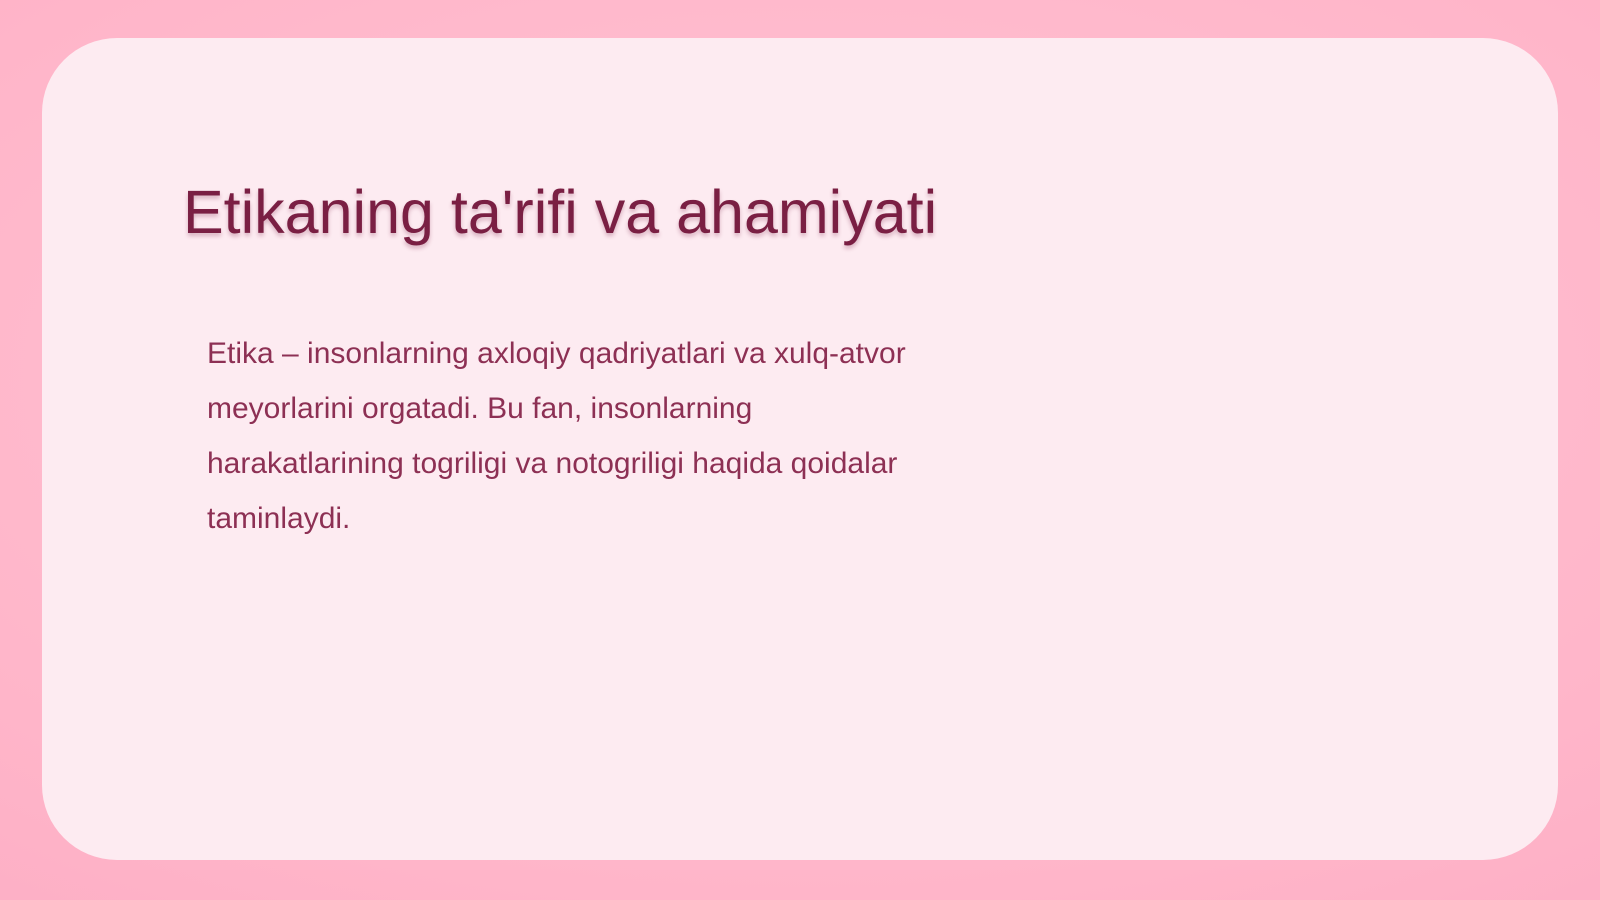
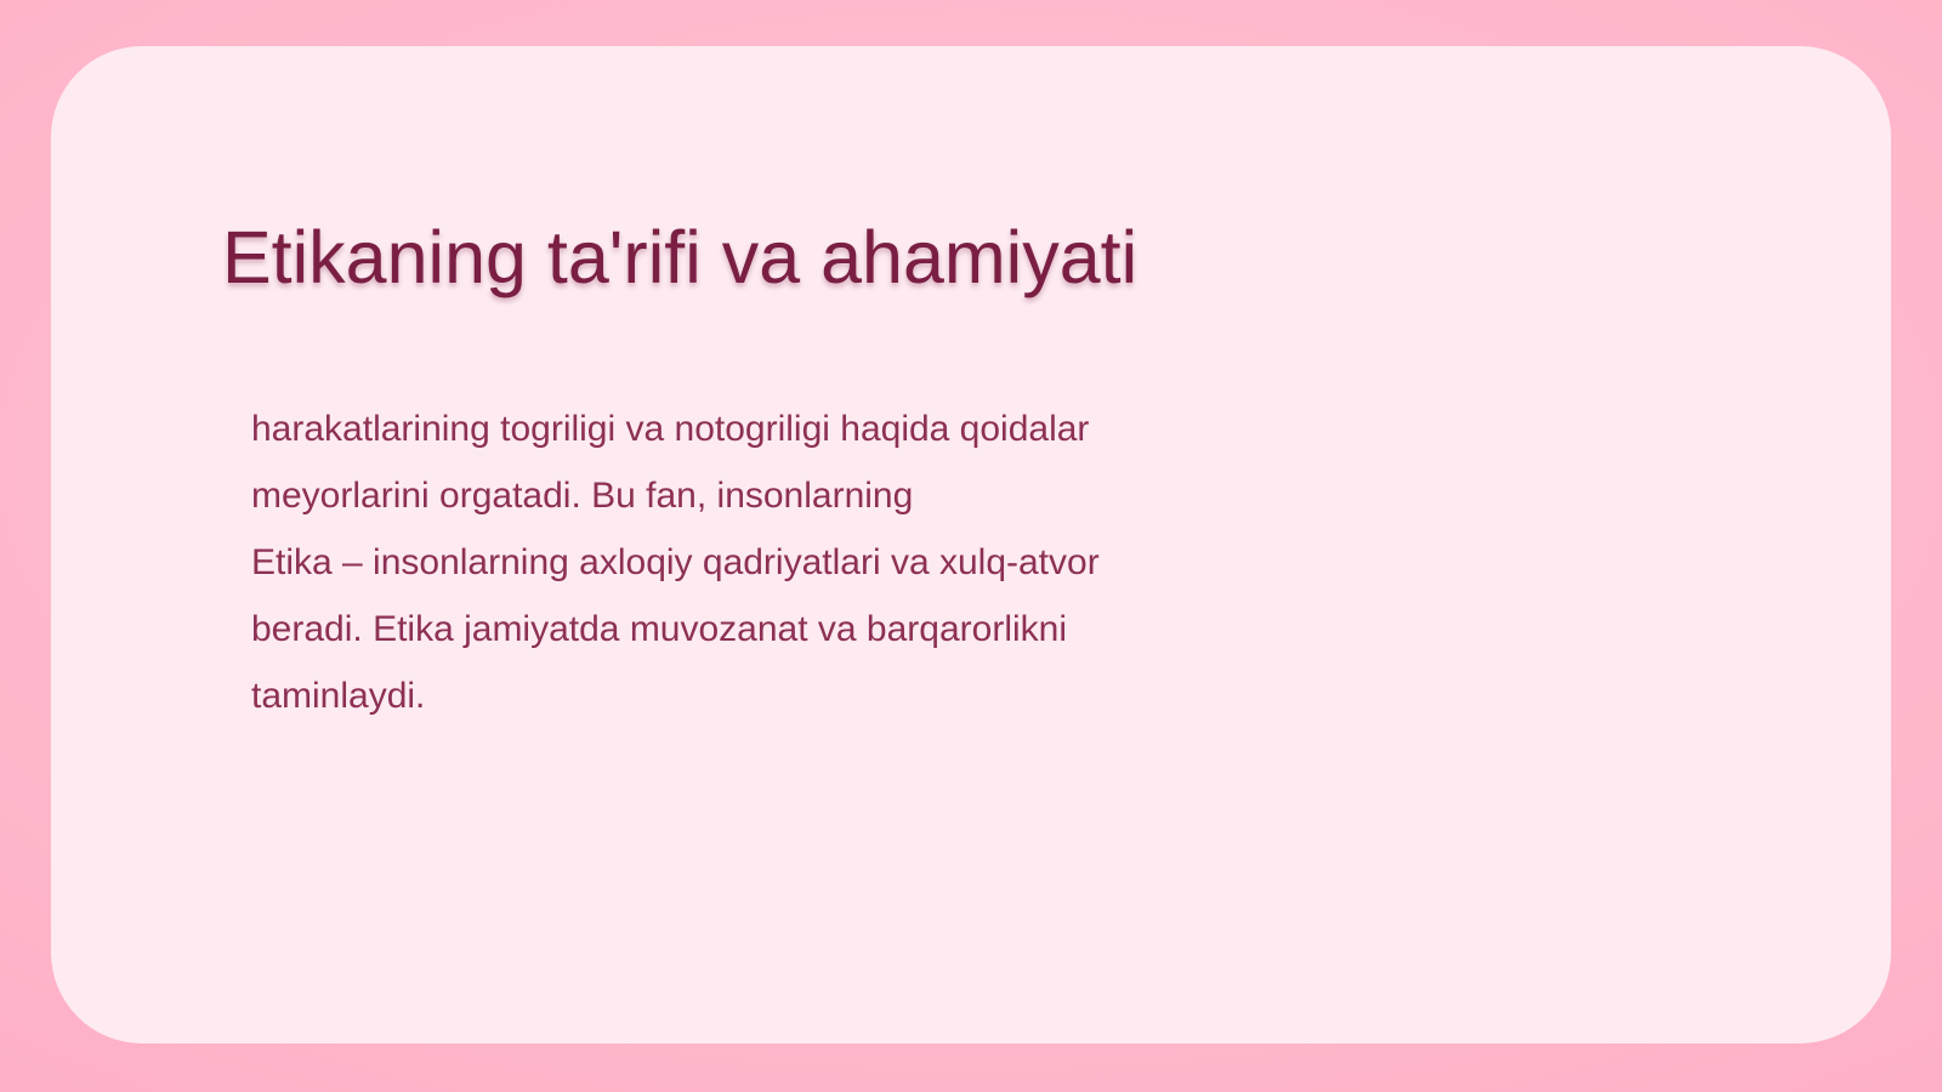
  Etikaning ta'rifi va ahamiyati
- Etika – insonlarning axloqiy qadriyatlari va xulq-atvor
+ harakatlarining togriligi va notogriligi haqida qoidalar
  meyorlarini orgatadi. Bu fan, insonlarning
- harakatlarining togriligi va notogriligi haqida qoidalar
+ Etika – insonlarning axloqiy qadriyatlari va xulq-atvor
+ beradi. Etika jamiyatda muvozanat va barqarorlikni
  taminlaydi.
